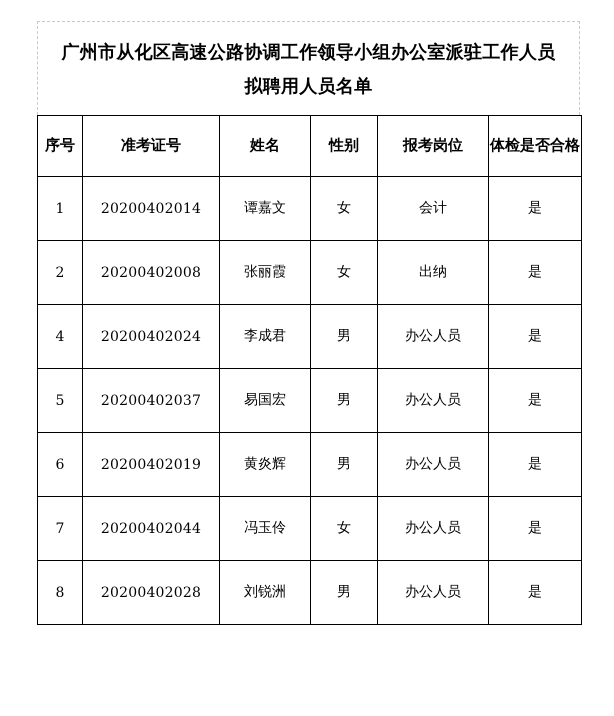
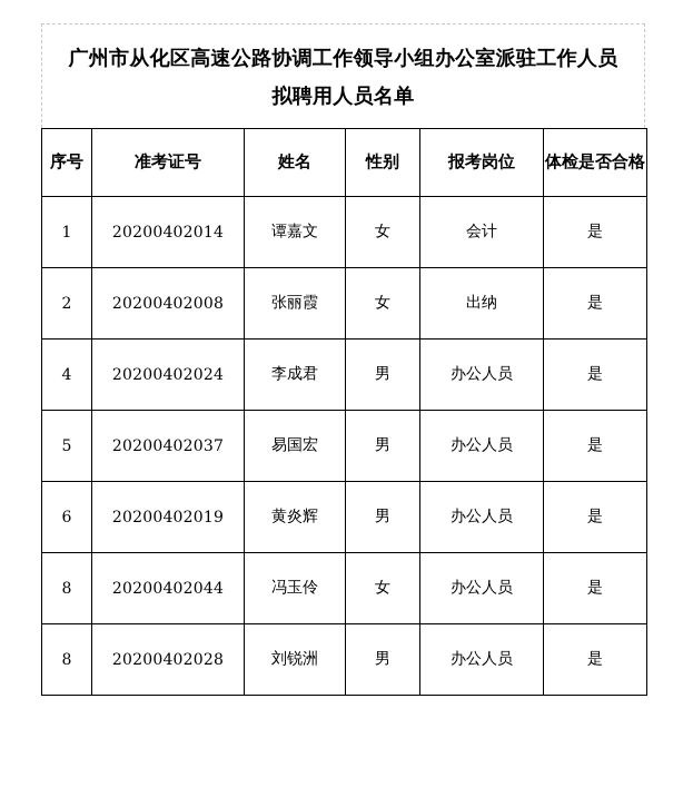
  广州市从化区高速公路协调工作领导小组办公室派驻工作人员
  拟聘用人员名单
  序号	准考证号	姓名	性别	报考岗位	体检是否合格
  1	20200402014	谭嘉文	女	会计	是
  2	20200402008	张丽霞	女	出纳	是
  4	20200402024	李成君	男	办公人员	是
  5	20200402037	易国宏	男	办公人员	是
  6	20200402019	黄炎辉	男	办公人员	是
- 7	20200402044	冯玉伶	女	办公人员	是
+ 8	20200402044	冯玉伶	女	办公人员	是
  8	20200402028	刘锐洲	男	办公人员	是
